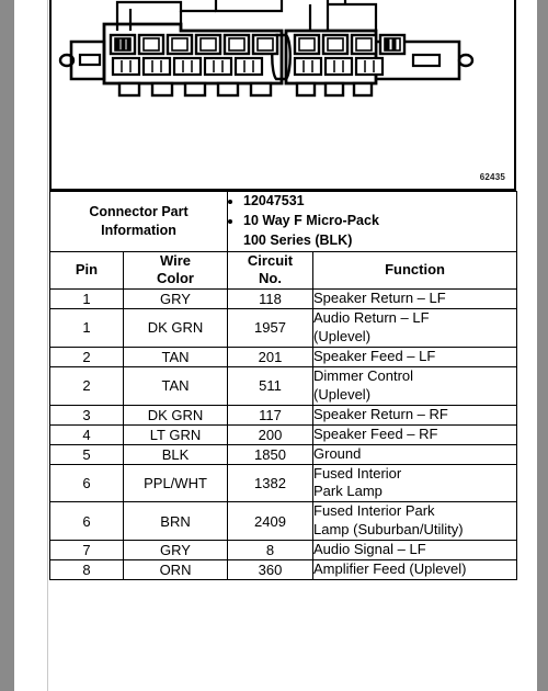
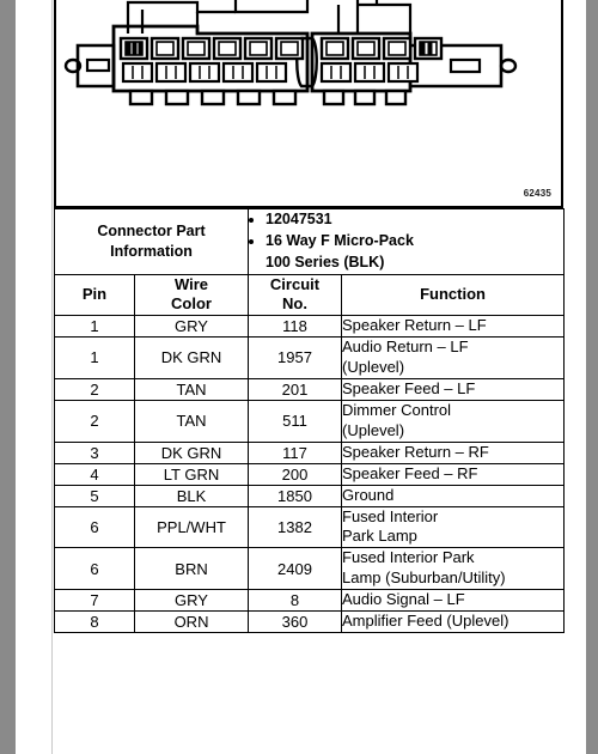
  62435
- Connector Part Information	12047531 10 Way F Micro-Pack 100 Series (BLK)
+ Connector Part Information	12047531 16 Way F Micro-Pack 100 Series (BLK)
  Pin	Wire Color	Circuit No.	Function
  1	GRY	118	Speaker Return – LF
  1	DK GRN	1957	Audio Return – LF(Uplevel)
  2	TAN	201	Speaker Feed – LF
  2	TAN	511	Dimmer Control(Uplevel)
  3	DK GRN	117	Speaker Return – RF
  4	LT GRN	200	Speaker Feed – RF
  5	BLK	1850	Ground
  6	PPL/WHT	1382	Fused InteriorPark Lamp
  6	BRN	2409	Fused Interior ParkLamp (Suburban/Utility)
  7	GRY	8	Audio Signal – LF
  8	ORN	360	Amplifier Feed (Uplevel)
